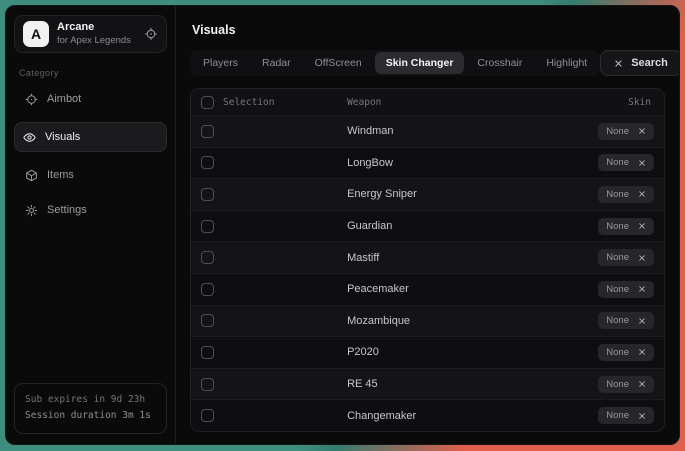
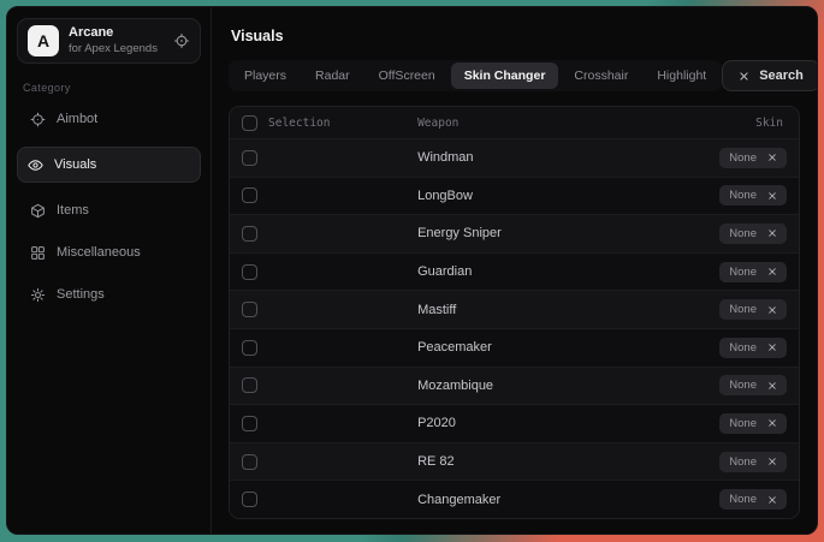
  A
  Arcane
  for Apex Legends
  Category
  Aimbot
  Visuals
  Items
+ Miscellaneous
  Settings
- Sub expires in 9d 23h
- Session duration 3m 1s
  Visuals
  Players
  Radar
  OffScreen
  Skin Changer
  Crosshair
  Highlight
  Search
  Selection
  Weapon
  Skin
  Windman
  None
  LongBow
  None
  Energy Sniper
  None
  Guardian
  None
  Mastiff
  None
  Peacemaker
  None
  Mozambique
  None
  P2020
  None
- RE 45
+ RE 82
  None
  Changemaker
  None
